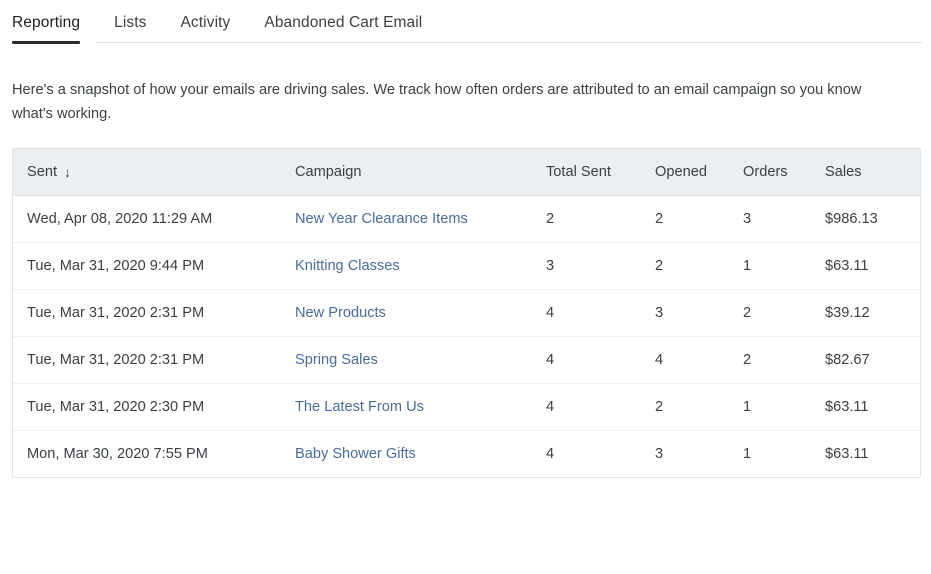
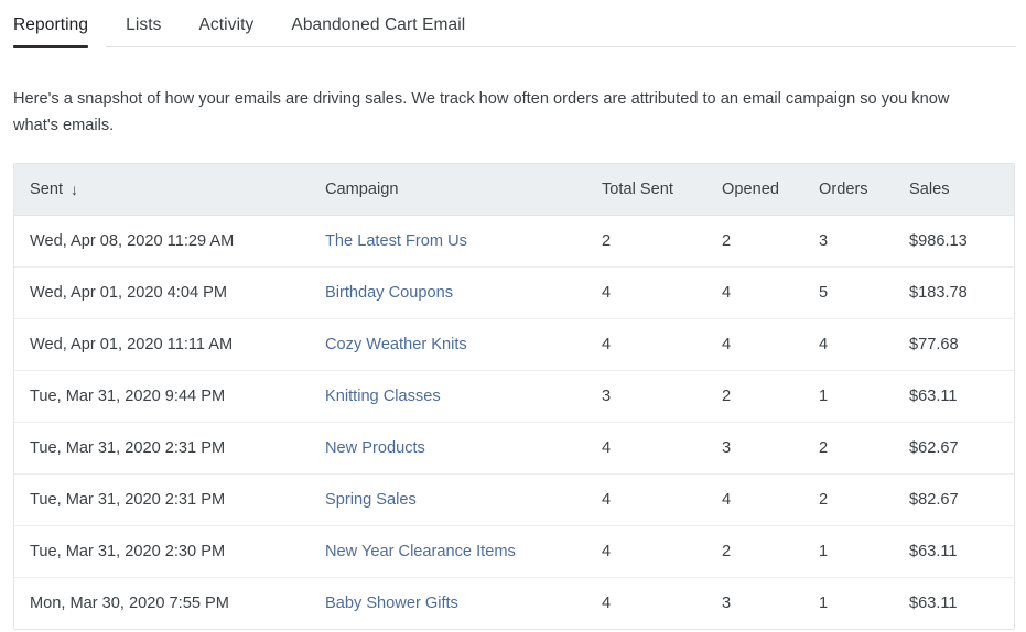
  Reporting
  Lists
  Activity
  Abandoned Cart Email
- Here's a snapshot of how your emails are driving sales. We track how often orders are attributed to an email campaign so you know what's working.
+ Here's a snapshot of how your emails are driving sales. We track how often orders are attributed to an email campaign so you know what's emails.
  Sent ↓	Campaign	Total Sent	Opened	Orders	Sales
- Wed, Apr 08, 2020 11:29 AM	New Year Clearance Items	2	2	3	$986.13
+ Wed, Apr 08, 2020 11:29 AM	The Latest From Us	2	2	3	$986.13
+ Wed, Apr 01, 2020 4:04 PM	Birthday Coupons	4	4	5	$183.78
+ Wed, Apr 01, 2020 11:11 AM	Cozy Weather Knits	4	4	4	$77.68
  Tue, Mar 31, 2020 9:44 PM	Knitting Classes	3	2	1	$63.11
- Tue, Mar 31, 2020 2:31 PM	New Products	4	3	2	$39.12
+ Tue, Mar 31, 2020 2:31 PM	New Products	4	3	2	$62.67
  Tue, Mar 31, 2020 2:31 PM	Spring Sales	4	4	2	$82.67
- Tue, Mar 31, 2020 2:30 PM	The Latest From Us	4	2	1	$63.11
+ Tue, Mar 31, 2020 2:30 PM	New Year Clearance Items	4	2	1	$63.11
  Mon, Mar 30, 2020 7:55 PM	Baby Shower Gifts	4	3	1	$63.11
